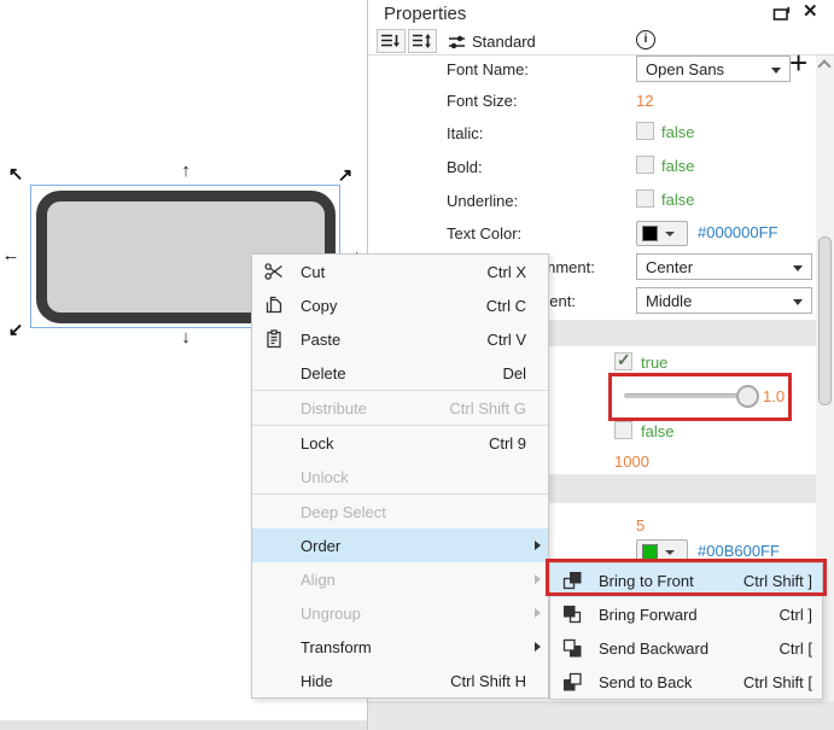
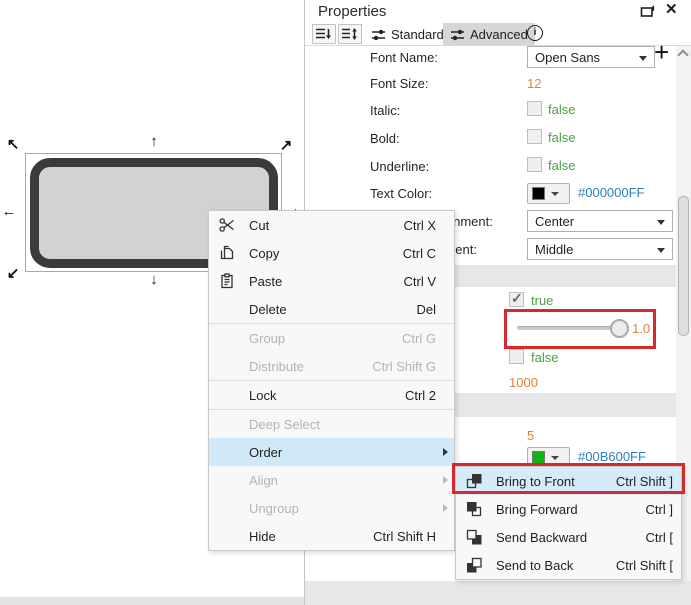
  ↑
  ↖
  ↗
  ←
  →
  ↙
  ↓
  Properties
  ✕
  Standard
+ Advanced
  i
  Font Name:
  Open Sans
  +
  Font Size:
  12
  Italic:
  false
  Bold:
  false
  Underline:
  false
  Text Color:
  #000000FF
  Center
  Middle
  ✓
  true
  1.0
  false
  1000
  5
  #00B600FF
  Cut
  Ctrl X
  Copy
  Ctrl C
  Paste
  Ctrl V
  Delete
  Del
+ Group
+ Ctrl G
  Distribute
  Ctrl Shift G
  Lock
- Ctrl 9
+ Ctrl 2
- Unlock
  Deep Select
  Order
  Align
  Ungroup
- Transform
  Hide
  Ctrl Shift H
  Bring to Front
  Ctrl Shift ]
  Bring Forward
  Ctrl ]
  Send Backward
  Ctrl [
  Send to Back
  Ctrl Shift [
